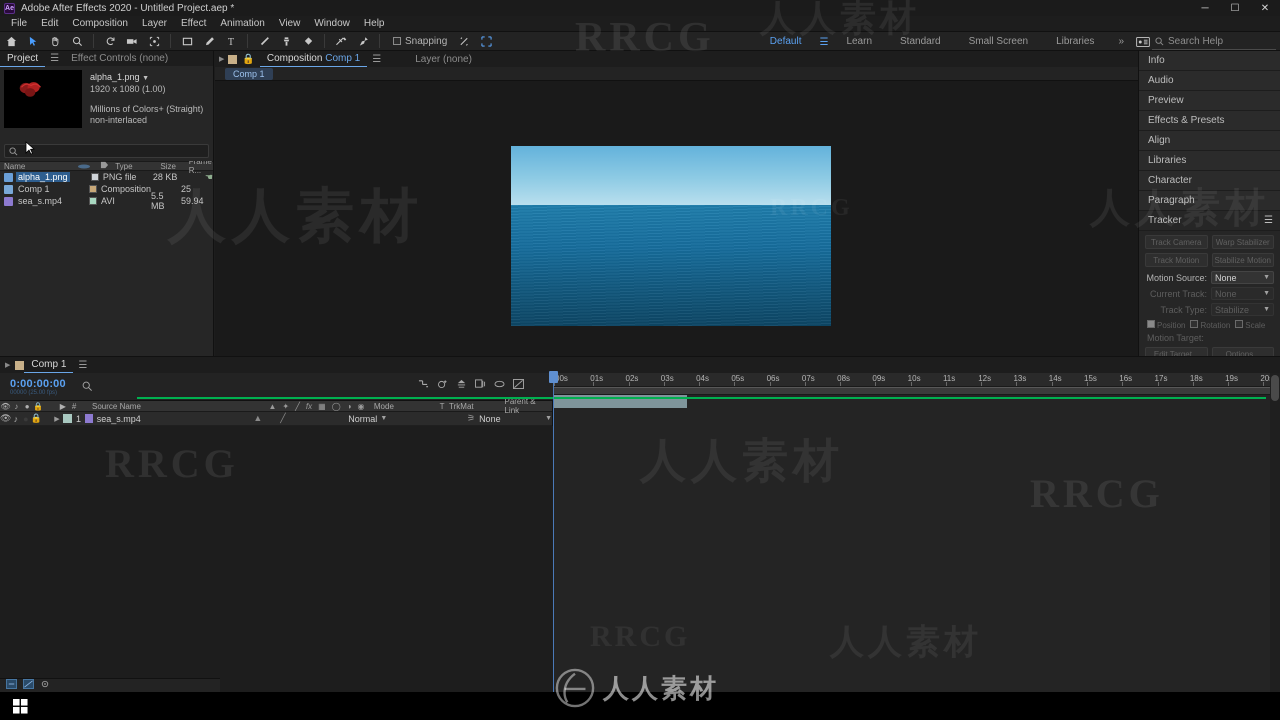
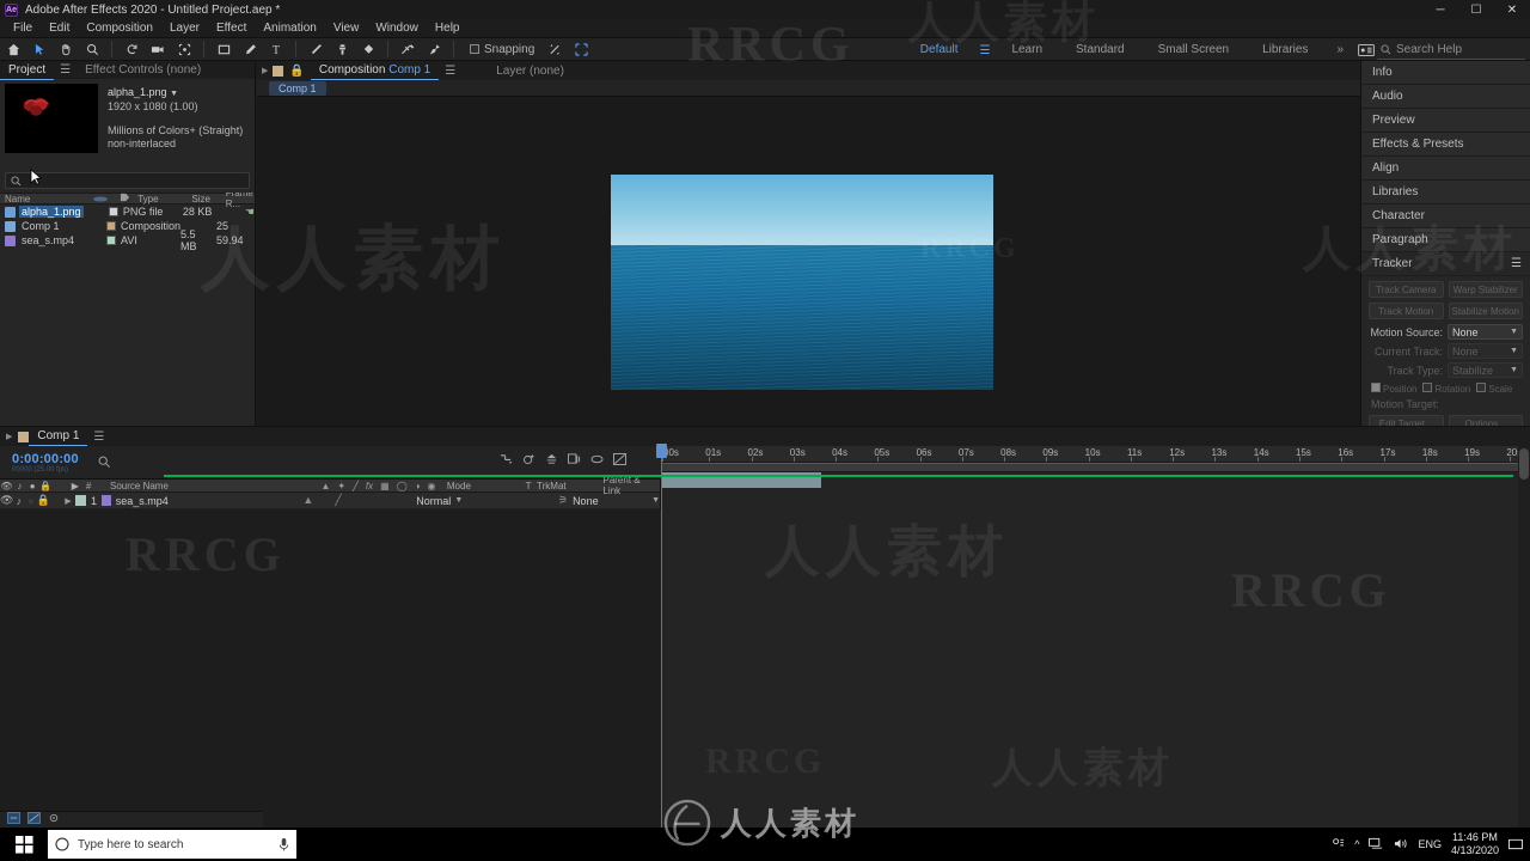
  Adobe After Effects 2020 - Untitled Project.aep *
  ─
  ☐
  ✕
  File
  Edit
  Composition
  Layer
  Effect
  Animation
  View
  Window
  Help
  T
  Snapping
  Default
  ☰
  Learn
  Standard
  Small Screen
  Libraries
  »
  Search Help
  Project
  ☰
  Effect Controls (none)
  alpha_1.png
  1920 x 1080 (1.00)
  Millions of Colors+ (Straight)
  non-interlaced
  Name
  Type
  Size
  Frame R...
  alpha_1.png
  PNG file
  28 KB
  ☚
  Comp 1
  Composition
  25
  sea_s.mp4
  AVI
  5.5 MB
  59.94
  🔒
  Composition Comp 1
  ☰
  Layer (none)
  Comp 1
  Info
  Audio
  Preview
  Effects & Presets
  Align
  Libraries
  Character
  Paragraph
  Tracker
  ☰
  Track Camera
  Warp Stabilizer
  Track Motion
  Stabilize Motion
  Motion Source:
  None
  Current Track:
  None
  Track Type:
  Stabilize
  Position
  Rotation
  Scale
  Motion Target:
  Edit Target...
  Options...
  Comp 1
  ☰
  0:00:00:00
  👁
  ♪
  ●
  🔒
  ▶
  #
  Source Name
  ▲
  ✦
  ╱
  fx
  ▦
  ◯
  ◑
  ◉
  Mode
  T
  TrkMat
  Parent & Link
  👁
  ♪
  🔒
  1
  sea_s.mp4
  ▲
  ╱
  Normal
  ⚞
  None
  01s
  02s
  03s
  04s
  05s
  06s
  07s
  08s
  09s
  10s
  11s
  12s
  13s
  14s
  15s
  16s
  17s
  18s
  19s
+ Type here to search
+ ^
+ ENG
+ 11:46 PM
+ 4/13/2020
  RRCG
  RRCG
  人人素材
  人人素材
  人人素材
  人人素材
